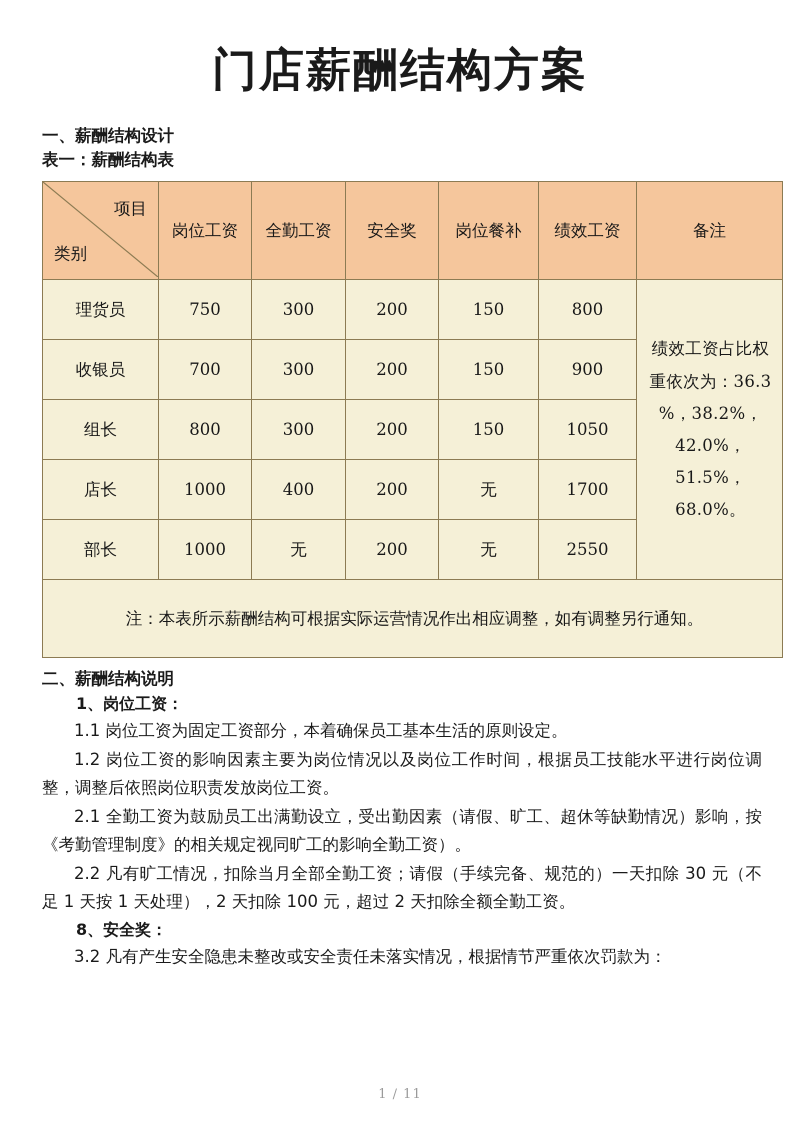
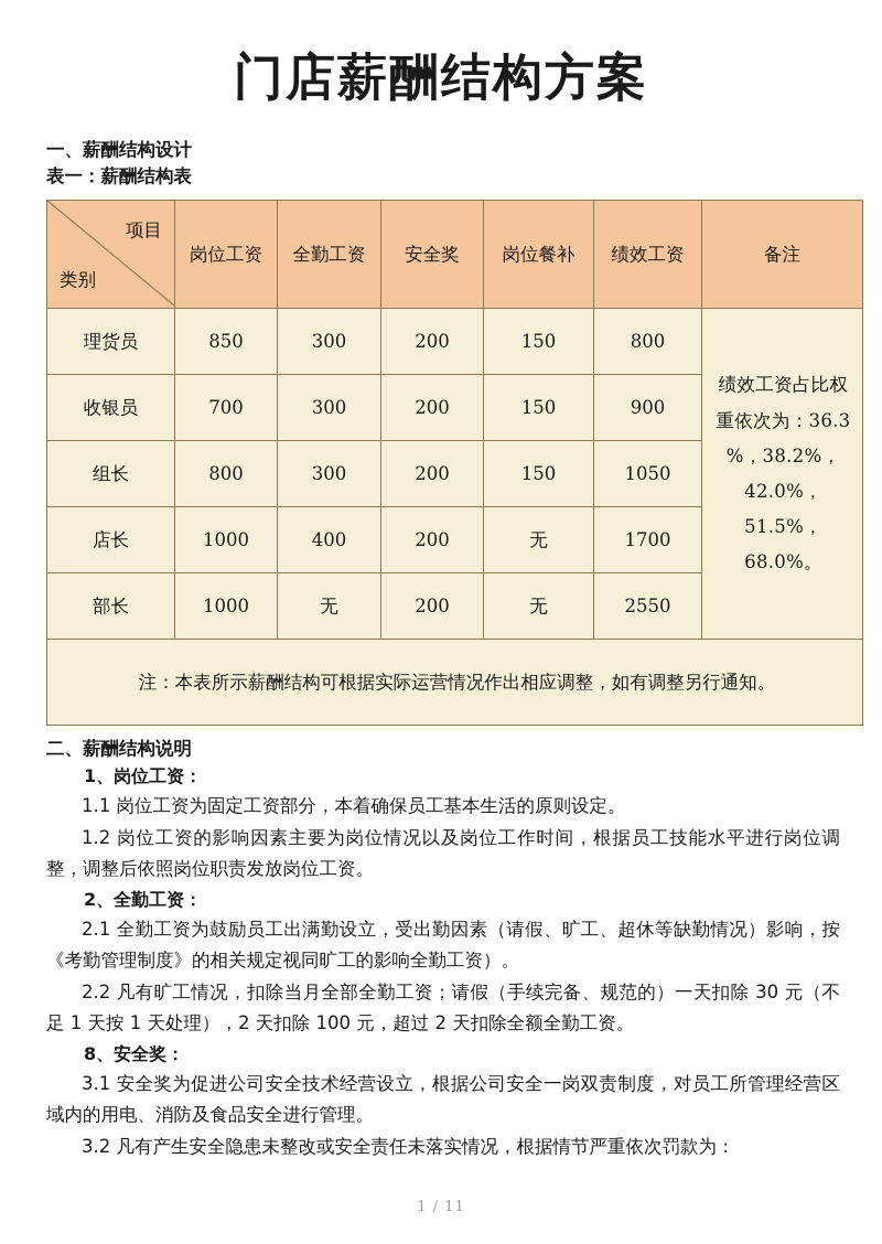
  门店薪酬结构方案
  一、薪酬结构设计
  表一：薪酬结构表
  项目 类别	岗位工资	全勤工资	安全奖	岗位餐补	绩效工资	备注
- 理货员	750	300	200	150	800	绩效工资占比权重依次为：36.3 %，38.2%，42.0%，51.5%，68.0%。
+ 理货员	850	300	200	150	800	绩效工资占比权重依次为：36.3 %，38.2%，42.0%，51.5%，68.0%。
  收银员	700	300	200	150	900
  组长	800	300	200	150	1050
  店长	1000	400	200	无	1700
  部长	1000	无	200	无	2550
  注：本表所示薪酬结构可根据实际运营情况作出相应调整，如有调整另行通知。
  二、薪酬结构说明
  1、岗位工资：
  1.1 岗位工资为固定工资部分，本着确保员工基本生活的原则设定。
  1.2 岗位工资的影响因素主要为岗位情况以及岗位工作时间，根据员工技能水平进行岗位调整，调整后依照岗位职责发放岗位工资。
+ 2、全勤工资：
  2.1 全勤工资为鼓励员工出满勤设立，受出勤因素（请假、旷工、超休等缺勤情况）影响，按《考勤管理制度》的相关规定视同旷工的影响全勤工资）。
  2.2 凡有旷工情况，扣除当月全部全勤工资；请假（手续完备、规范的）一天扣除 30 元（不足 1 天按 1 天处理），2 天扣除 100 元，超过 2 天扣除全额全勤工资。
  8、安全奖：
+ 3.1 安全奖为促进公司安全技术经营设立，根据公司安全一岗双责制度，对员工所管理经营区域内的用电、消防及食品安全进行管理。
  3.2 凡有产生安全隐患未整改或安全责任未落实情况，根据情节严重依次罚款为：
  1 / 11
